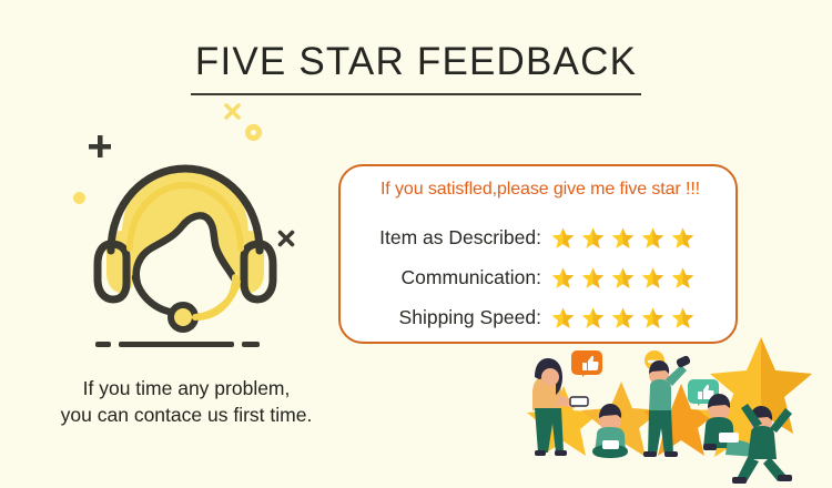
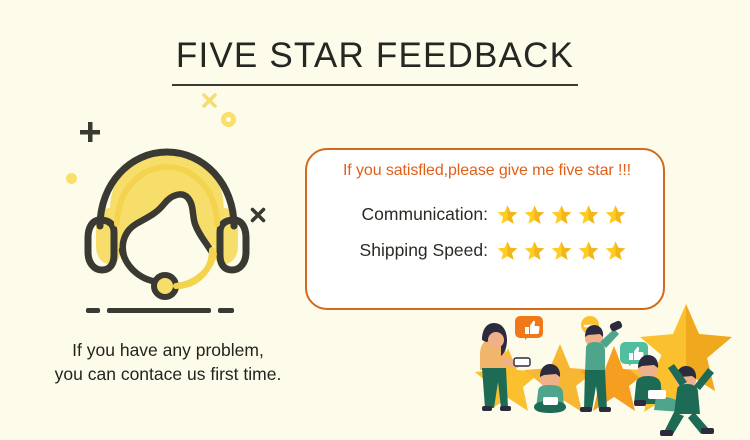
  FIVE STAR FEEDBACK
- If you time any problem,
+ If you have any problem,
  you can contace us first time.
  If you satisfled,please give me five star !!!
- Item as Described:
  Communication:
  Shipping Speed:
